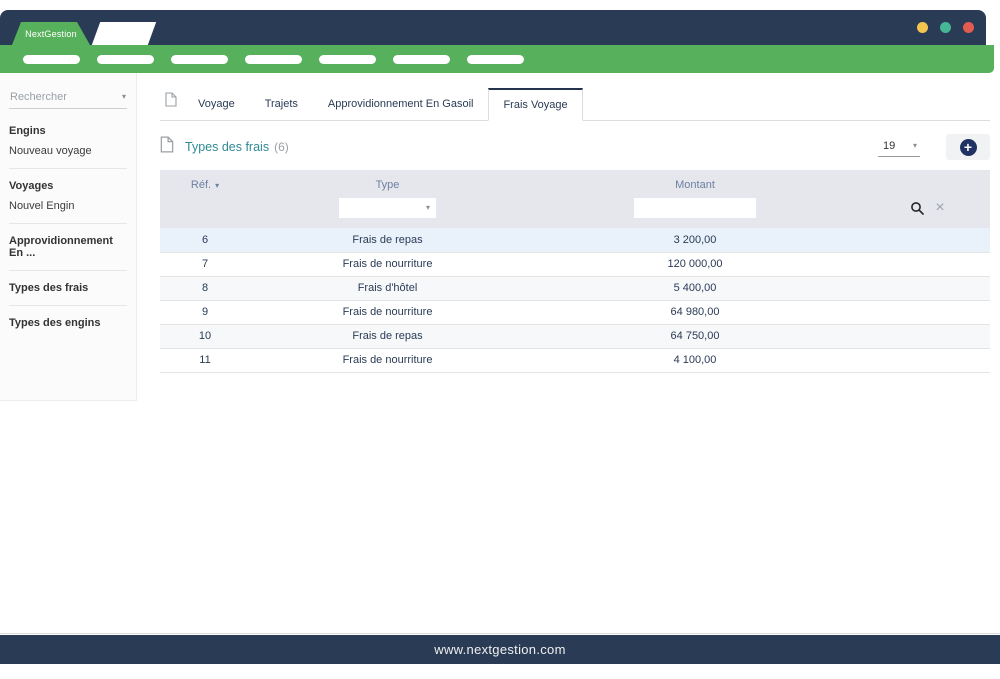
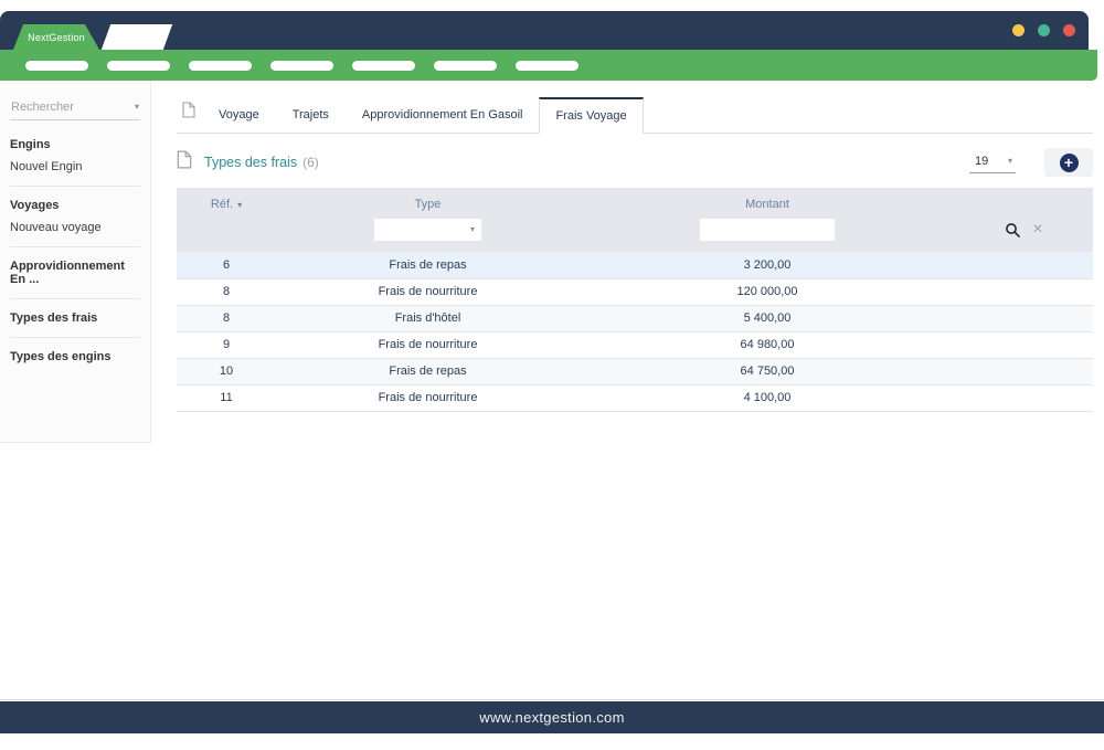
  NextGestion
  Rechercher
  ▾
  Engins
- Nouveau voyage
+ Nouvel Engin
  Voyages
- Nouvel Engin
+ Nouveau voyage
  Approvidionnement En ...
  Types des frais
  Types des engins
  Voyage
  Trajets
  Approvidionnement En Gasoil
  Frais Voyage
  Types des frais
  (6)
  19
  ▾
  +
  Réf. ▾	Type	Montant
  	▾		×
  6	Frais de repas	3 200,00
- 7	Frais de nourriture	120 000,00
+ 8	Frais de nourriture	120 000,00
  8	Frais d'hôtel	5 400,00
  9	Frais de nourriture	64 980,00
  10	Frais de repas	64 750,00
  11	Frais de nourriture	4 100,00
  www.nextgestion.com
